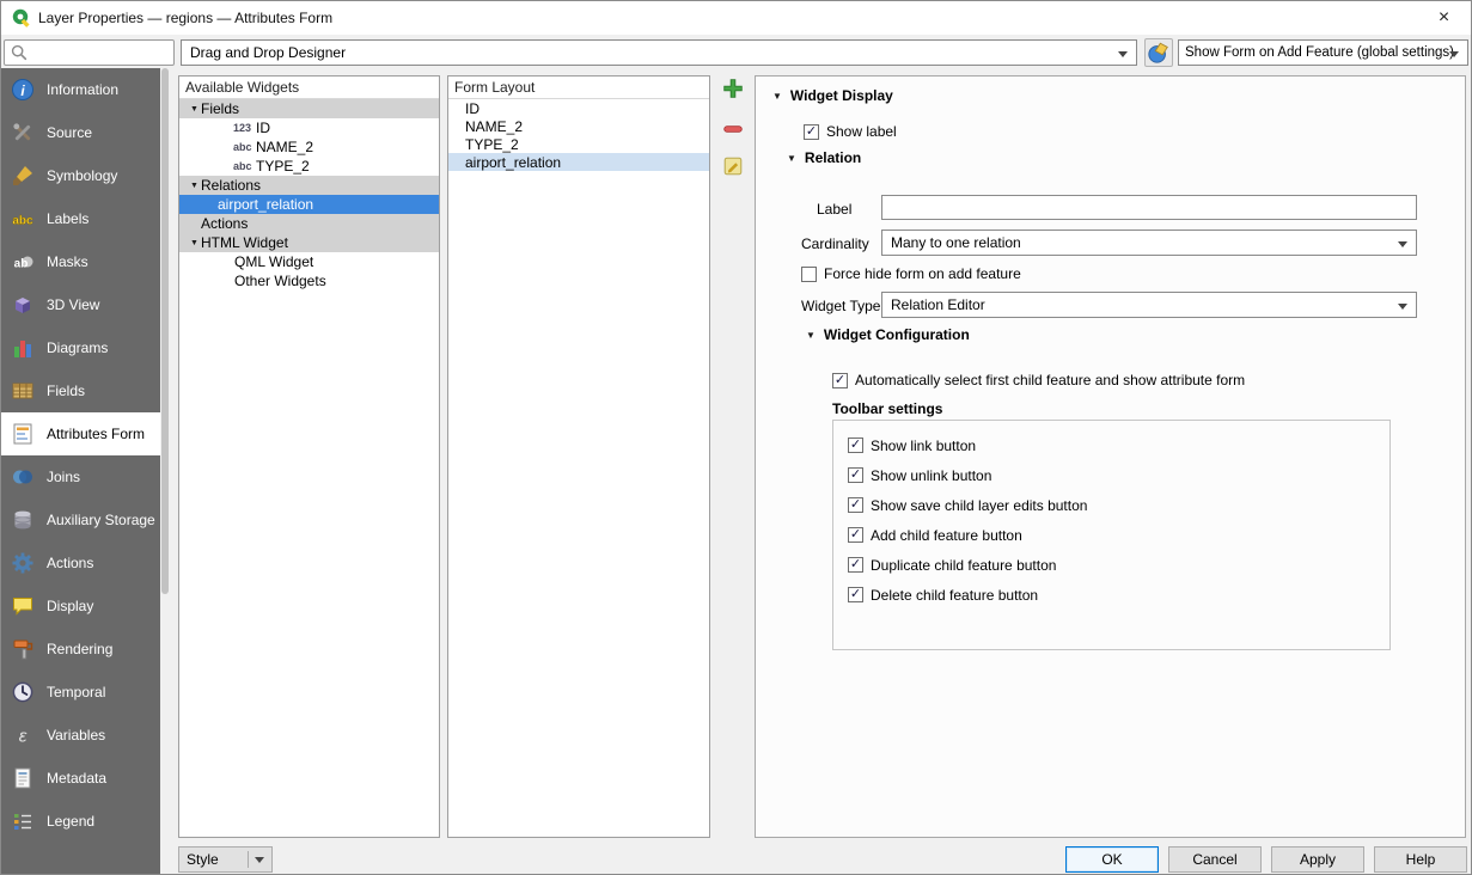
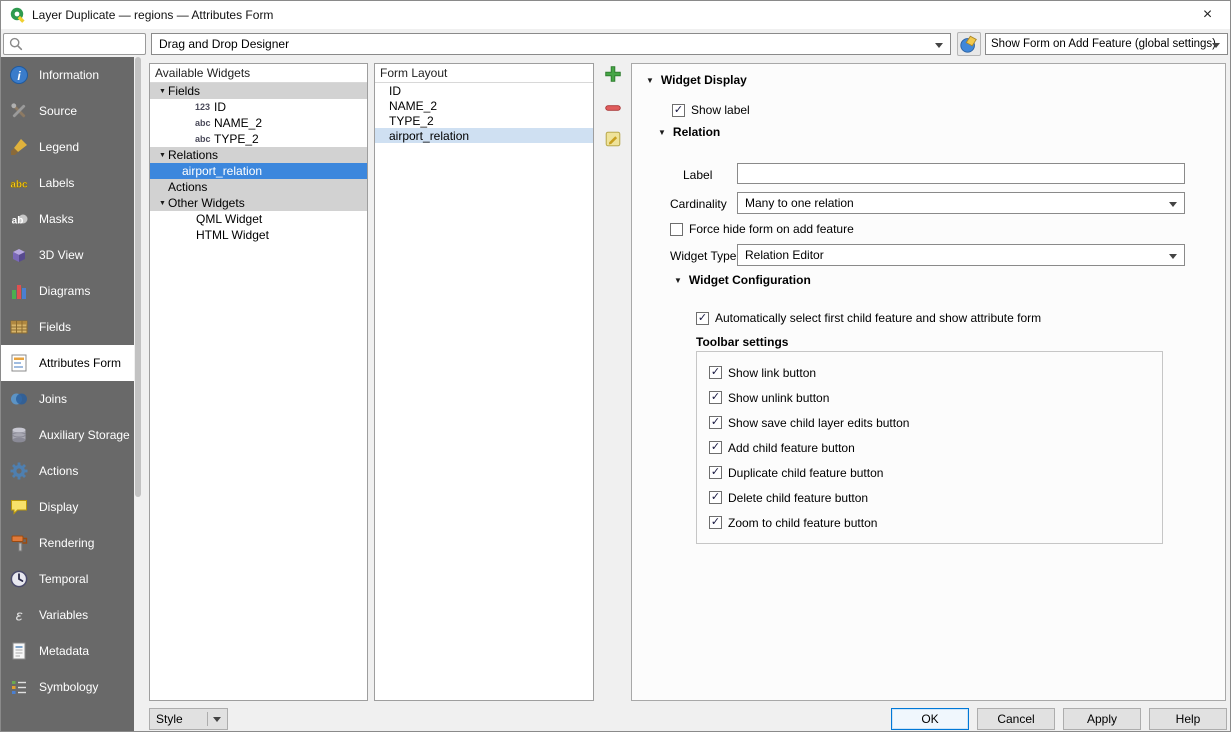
- Layer Properties — regions — Attributes Form
+ Layer Duplicate — regions — Attributes Form
  ×
  Drag and Drop Designer
  Show Form on Add Feature (global settings)
  i
  Information
  Source
- Symbology
+ Legend
  abc
  Labels
  ab
  Masks
  3D View
  Diagrams
  Fields
  Attributes Form
  Joins
  Auxiliary Storage
  Actions
  Display
  Rendering
  Temporal
  ε
  Variables
  Metadata
- Legend
+ Symbology
  Available Widgets
  Fields
  123
  ID
  abc
  NAME_2
  abc
  TYPE_2
  Relations
  airport_relation
  Actions
- HTML Widget
+ Other Widgets
  QML Widget
- Other Widgets
+ HTML Widget
  Form Layout
  ID
  NAME_2
  TYPE_2
  airport_relation
  ▼
  Widget Display
  Show label
  ▼
  Relation
  Label
  Cardinality
  Many to one relation
  Force hide form on add feature
  Widget Type
  Relation Editor
  ▼
  Widget Configuration
  Automatically select first child feature and show attribute form
  Toolbar settings
  Show link button
  Show unlink button
  Show save child layer edits button
  Add child feature button
  Duplicate child feature button
  Delete child feature button
+ Zoom to child feature button
  Style
  OK
  Cancel
  Apply
  Help
